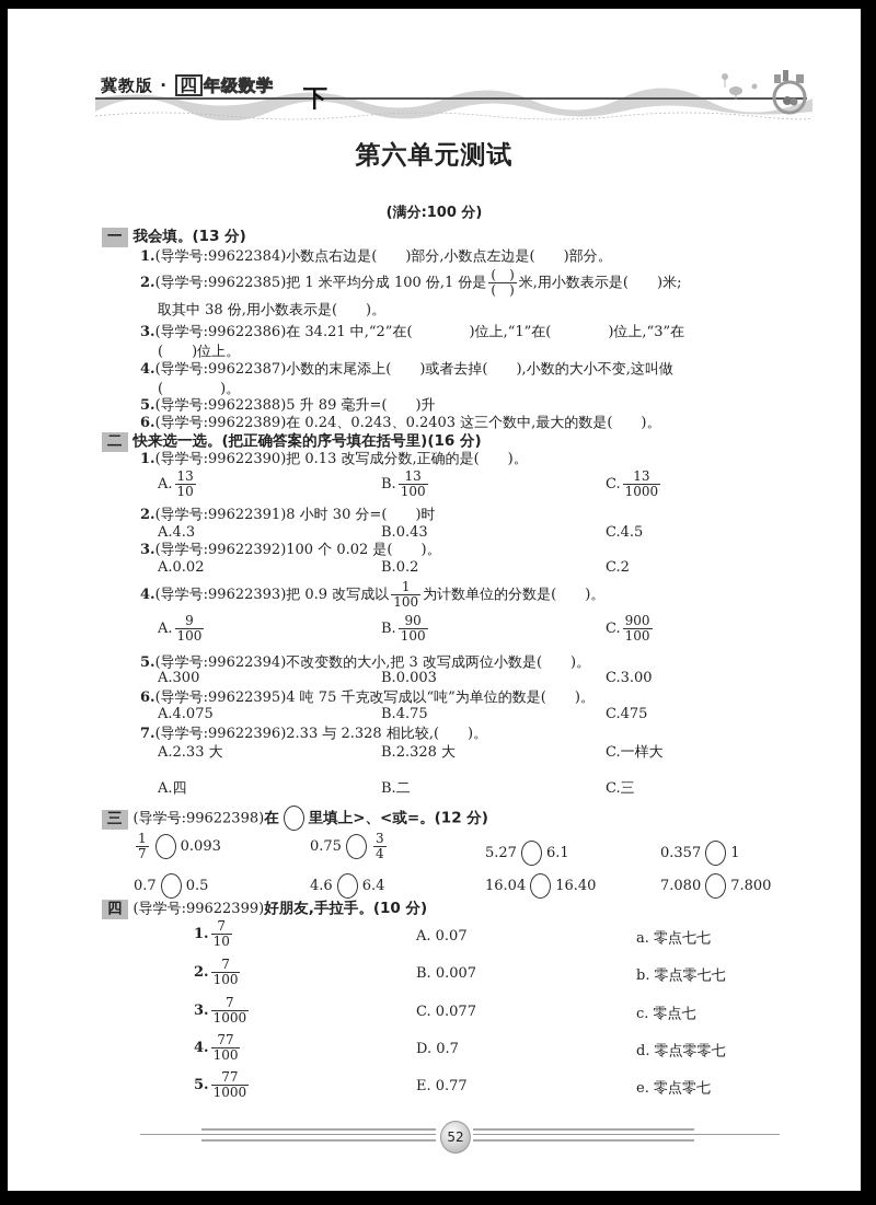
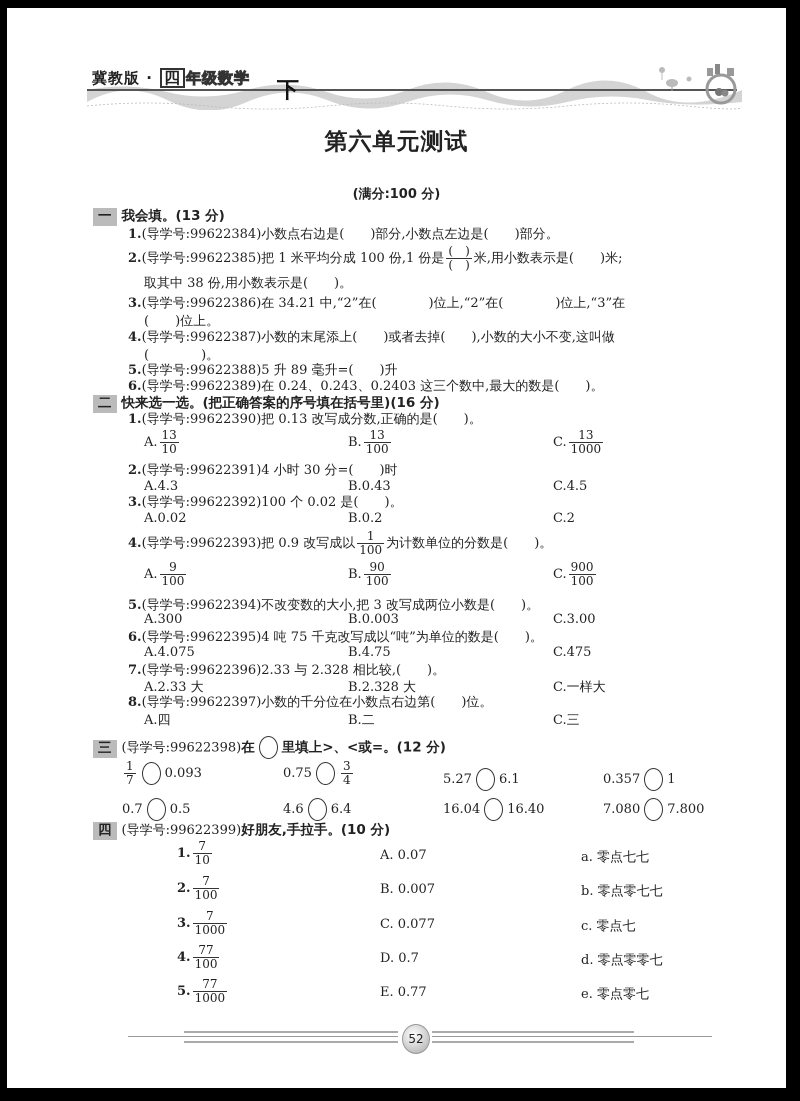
  冀教版 · 四 年级数学
  下
  第六单元测试
  (满分:100 分)
  一 我会填。(13 分)
  1.(导学号:99622384)小数点右边是( )部分,小数点左边是( )部分。
  2.(导学号:99622385)把 1 米平均分成 100 份,1 份是
  ( )
  ( )
  米,用小数表示是( )米;
  取其中 38 份,用小数表示是( )。
- 3.(导学号:99622386)在 34.21 中,“2”在( )位上,“1”在( )位上,“3”在
+ 3.(导学号:99622386)在 34.21 中,“2”在( )位上,“2”在( )位上,“3”在
  ( )位上。
  4.(导学号:99622387)小数的末尾添上( )或者去掉( ),小数的大小不变,这叫做
  ( )。
  5.(导学号:99622388)5 升 89 毫升=( )升
  6.(导学号:99622389)在 0.24、0.243、0.2403 这三个数中,最大的数是( )。
  二 快来选一选。(把正确答案的序号填在括号里)(16 分)
  1.(导学号:99622390)把 0.13 改写成分数,正确的是( )。
  A.
  13
  10
  B.
  13
  100
  C.
  13
  1000
- 2.(导学号:99622391)8 小时 30 分=( )时
+ 2.(导学号:99622391)4 小时 30 分=( )时
  A.4.3
  B.0.43
  C.4.5
  3.(导学号:99622392)100 个 0.02 是( )。
  A.0.02
  B.0.2
  C.2
  4.(导学号:99622393)把 0.9 改写成以
  1
  100
  为计数单位的分数是( )。
  A.
  9
  100
  B.
  90
  100
  C.
  900
  100
  5.(导学号:99622394)不改变数的大小,把 3 改写成两位小数是( )。
  A.300
  B.0.003
  C.3.00
  6.(导学号:99622395)4 吨 75 千克改写成以“吨”为单位的数是( )。
  A.4.075
  B.4.75
  C.475
  7.(导学号:99622396)2.33 与 2.328 相比较,( )。
  A.2.33 大
  B.2.328 大
  C.一样大
+ 8.(导学号:99622397)小数的千分位在小数点右边第( )位。
  A.四
  B.二
  C.三
  三 (导学号:99622398)在 里填上>、<或=。(12 分)
  1
  7
  0.093
  0.75
  3
  4
  5.27 6.1
  0.357 1
  0.7 0.5
  4.6 6.4
  16.04 16.40
  7.080 7.800
  四 (导学号:99622399)好朋友,手拉手。(10 分)
  1.
  7
  10
  2.
  7
  100
  3.
  7
  1000
  4.
  77
  100
  5.
  77
  1000
  A. 0.07
  B. 0.007
  C. 0.077
  D. 0.7
  E. 0.77
  a. 零点七七
  b. 零点零七七
  c. 零点七
  d. 零点零零七
  e. 零点零七
  52
